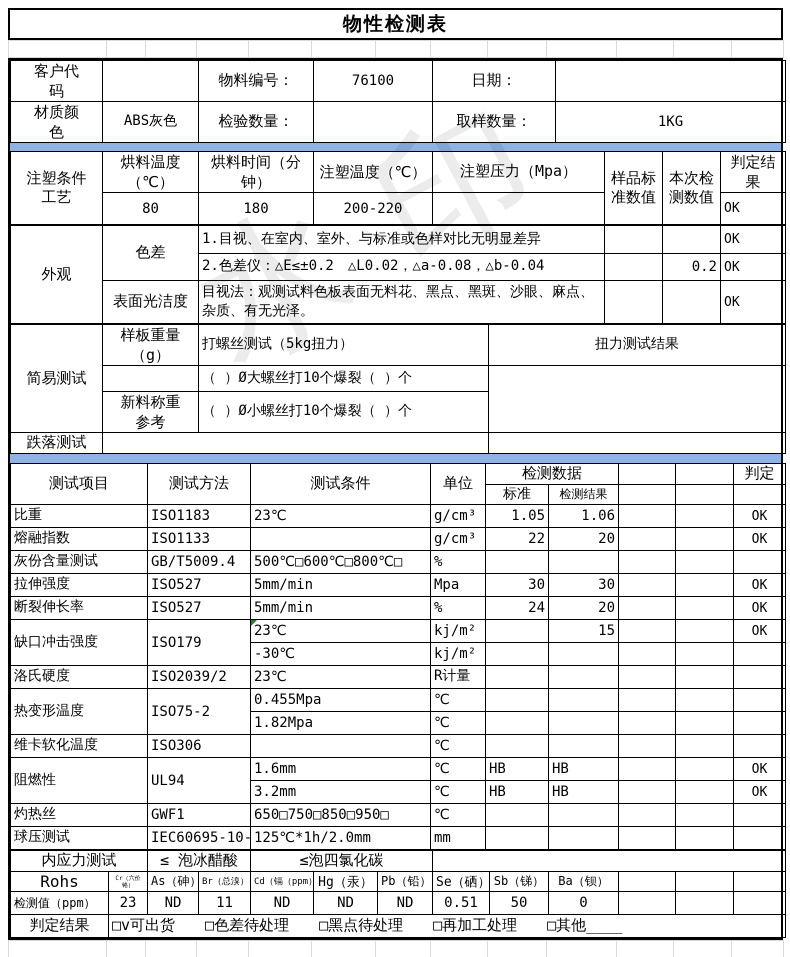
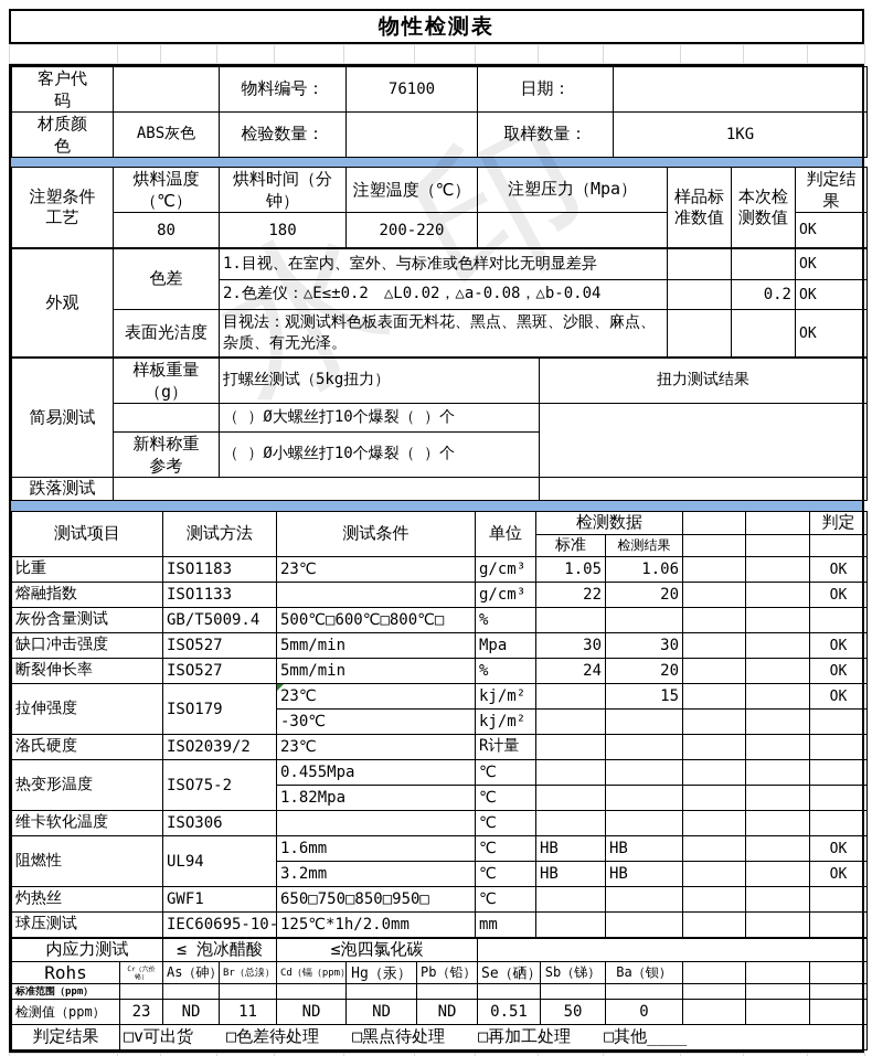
  物性检测表
  客户代码		物料编号：	76100	日期：
  材质颜色	ABS灰色	检验数量：		取样数量：	1KG
  注塑条件工艺	烘料温度（℃）	烘料时间（分钟）	注塑温度（℃）	注塑压力（Mpa）	样品标准数值	本次检测数值	判定结果
  80	180	200-220		OK
  外观	色差	1.目视、在室内、室外、与标准或色样对比无明显差异			OK
  2.色差仪：△E≤±0.2 △L0.02，△a-0.08，△b-0.04		0.2	OK
  表面光洁度	目视法：观测试料色板表面无料花、黑点、黑斑、沙眼、麻点、杂质、有无光泽。			OK
  简易测试	样板重量（g）	打螺丝测试（5kg扭力）	扭力测试结果
  	（ ）Ø大螺丝打10个爆裂（ ）个
  新料称重参考	（ ）Ø小螺丝打10个爆裂（ ）个
  跌落测试
  测试项目	测试方法	测试条件	单位	检测数据			判定
  标准	检测结果
  比重	ISO1183	23℃	g/cm³	1.05	1.06			OK
  熔融指数	ISO1133		g/cm³	22	20			OK
  灰份含量测试	GB/T5009.4	500℃□600℃□800℃□	%
- 拉伸强度	ISO527	5mm/min	Mpa	30	30			OK
+ 缺口冲击强度	ISO527	5mm/min	Mpa	30	30			OK
  断裂伸长率	ISO527	5mm/min	%	24	20			OK
- 缺口冲击强度	ISO179	23℃	kj/m²		15			OK
+ 拉伸强度	ISO179	23℃	kj/m²		15			OK
  -30℃	kj/m²
  洛氏硬度	ISO2039/2	23℃	R计量
  热变形温度	ISO75-2	0.455Mpa	℃
  1.82Mpa	℃
  维卡软化温度	ISO306		℃
  阻燃性	UL94	1.6mm	℃	HB	HB			OK
  3.2mm	℃	HB	HB			OK
  灼热丝	GWF1	650□750□850□950□	℃
  球压测试	IEC60695-10-	125℃*1h/2.0mm	mm
  内应力测试	≤ 泡冰醋酸	≤泡四氯化碳
  Rohs		As（砷）	Br（总溴）	Cd（镉（ppm）	Hg（汞）	Pb（铅）	Se（硒）	Sb（锑）	Ba（钡）
+ 标准范围（ppm）
  检测值（ppm）	23	ND	11	ND	ND	ND	0.51	50	0
  判定结果	□v可出货 □色差待处理 □黑点待处理 □再加工处理 □其他____
